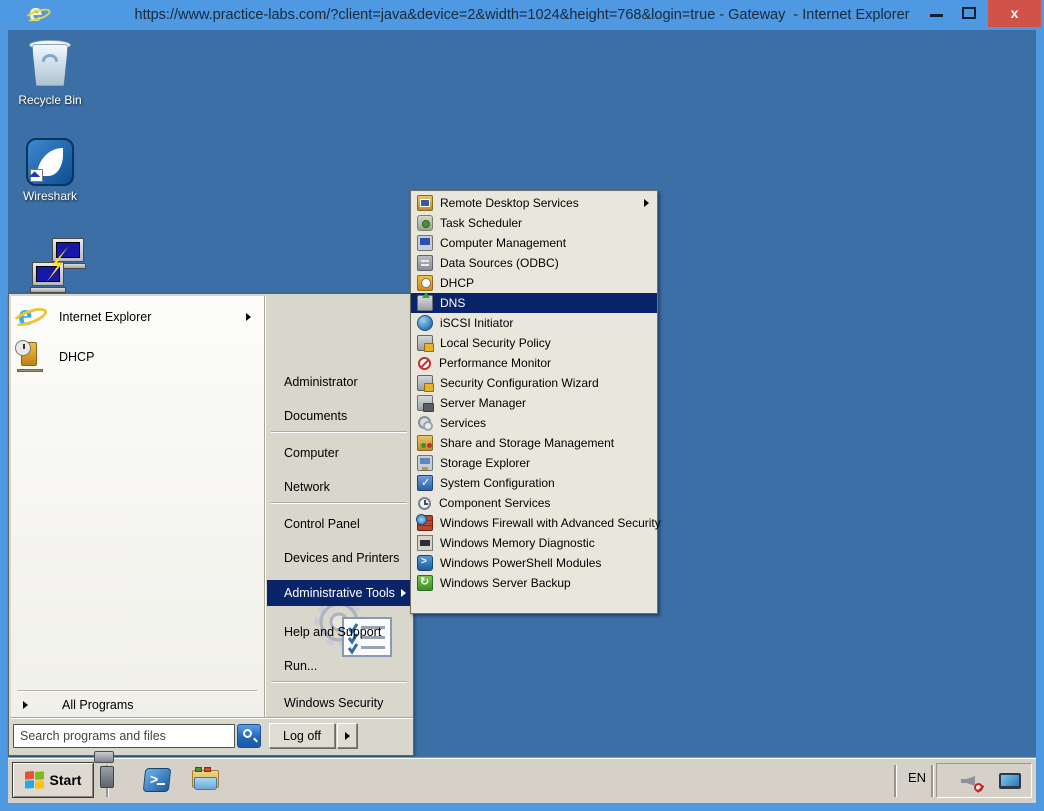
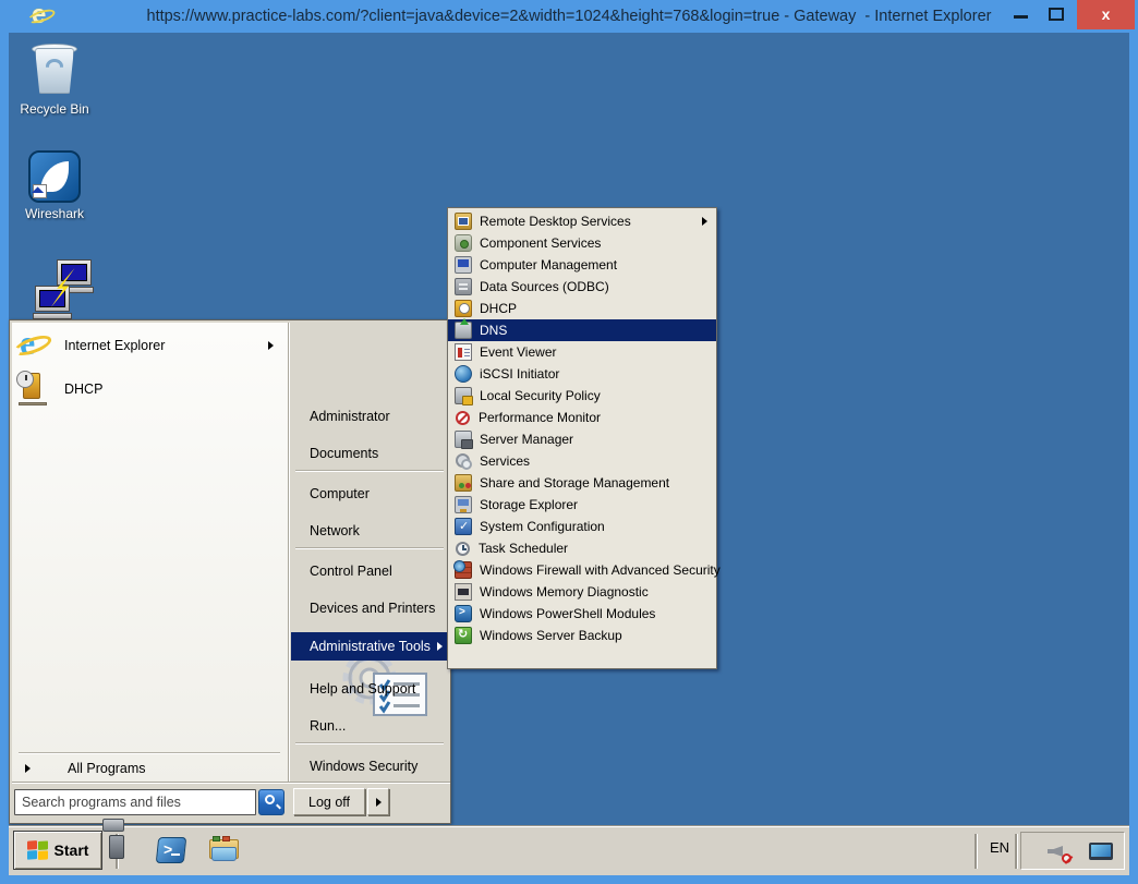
  https://www.practice-labs.com/?client=java&device=2&width=1024&height=768&login=true - Gateway - Internet Explorer
  e
  x
  Recycle Bin
  Wireshark
  e
  Internet Explorer
  DHCP
  All Programs
  Search programs and files
  Administrator
  Documents
  Computer
  Network
  Control Panel
  Devices and Printers
  Administrative Tools
  Help and Support
  Run...
  Windows Security
  Log off
  Remote Desktop Services
- Task Scheduler
+ Component Services
  Computer Management
  Data Sources (ODBC)
  DHCP
  DNS
+ Event Viewer
  iSCSI Initiator
  Local Security Policy
  Performance Monitor
- Security Configuration Wizard
  Server Manager
  Services
  Share and Storage Management
  Storage Explorer
  System Configuration
- Component Services
+ Task Scheduler
  Windows Firewall with Advanced Security
  Windows Memory Diagnostic
  Windows PowerShell Modules
  Windows Server Backup
  Start
  >
  EN
